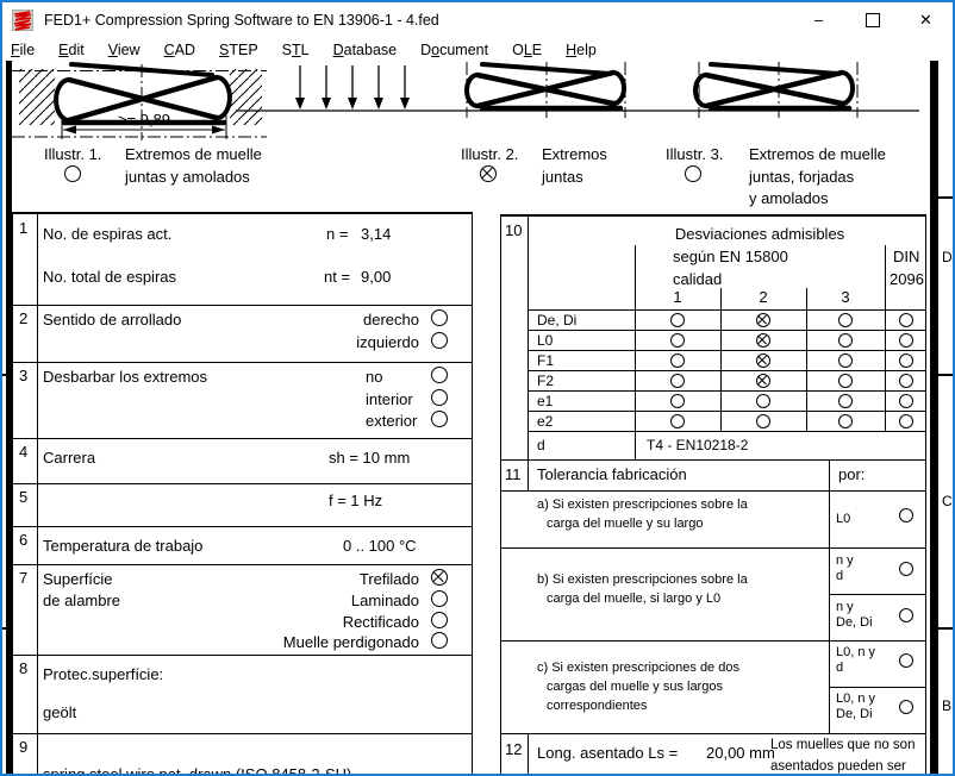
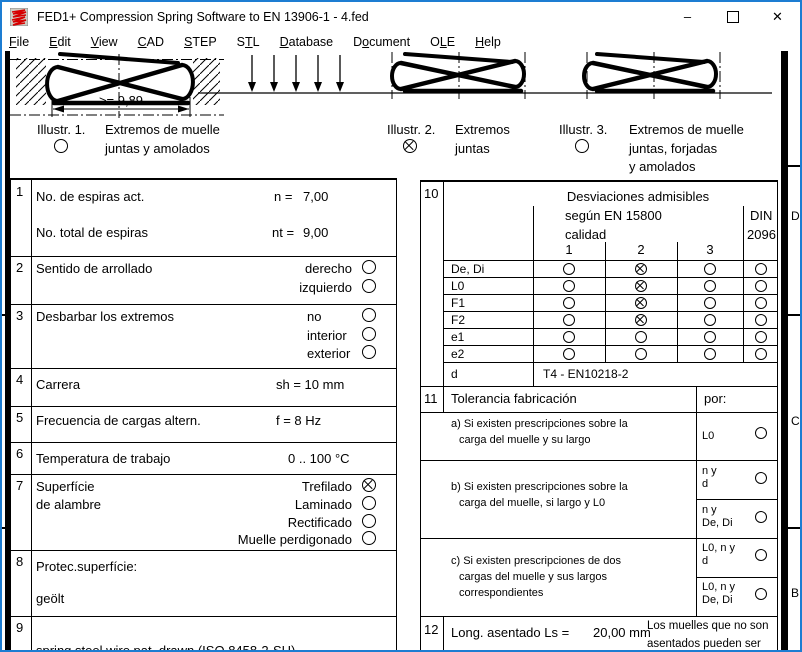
  FED1+ Compression Spring Software to EN 13906-1 - 4.fed
  –
  ✕
  File
  Edit
  View
  CAD
  STEP
  STL
  Database
  Document
  OLE
  Help
  D
  C
  B
  >= 9,89
  Illustr. 1.
  Extremos de muelle
  juntas y amolados
  Illustr. 2.
  Extremos
  juntas
  Illustr. 3.
  Extremos de muelle
  juntas, forjadas
  y amolados
  1
  No. de espiras act.
  n =
- 3,14
+ 7,00
  No. total de espiras
  nt =
  9,00
  2
  Sentido de arrollado
  derecho
  izquierdo
  3
  Desbarbar los extremos
  no
  interior
  exterior
  4
  Carrera
  sh = 10 mm
  5
+ Frecuencia de cargas altern.
- f = 1 Hz
+ f = 8 Hz
  6
  Temperatura de trabajo
  0 .. 100 °C
  7
  Superfície
  de alambre
  Trefilado
  Laminado
  Rectificado
  Muelle perdigonado
  8
  Protec.superfície:
  geölt
  9
  10
  Desviaciones admisibles
  según EN 15800
  DIN
  calidad
  2096
  1
  2
  3
  De, Di
  L0
  F1
  F2
  e1
  e2
  d
  T4 - EN10218-2
  11
  Tolerancia fabricación
  por:
  a) Si existen prescripciones sobre la
  carga del muelle y su largo
  L0
  b) Si existen prescripciones sobre la
  carga del muelle, si largo y L0
  n y
  d
  n y
  De, Di
  c) Si existen prescripciones de dos
  cargas del muelle y sus largos
  correspondientes
  L0, n y
  d
  L0, n y
  De, Di
  12
  Long. asentado Ls =
  20,00 mm
  Los muelles que no son
  asentados pueden ser
